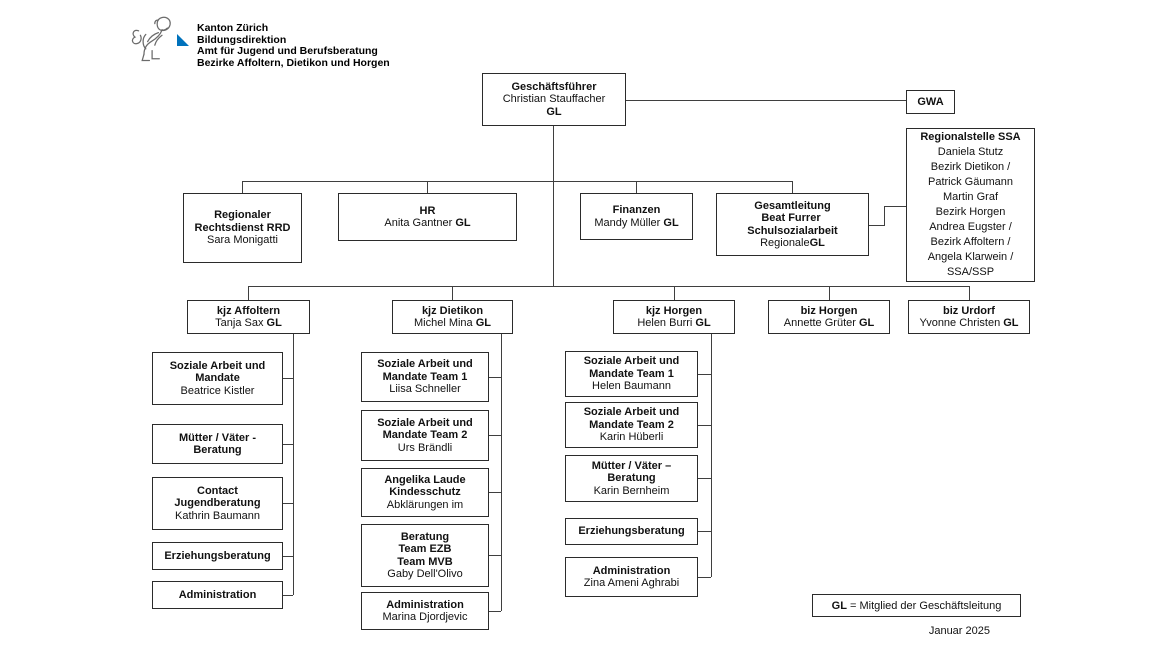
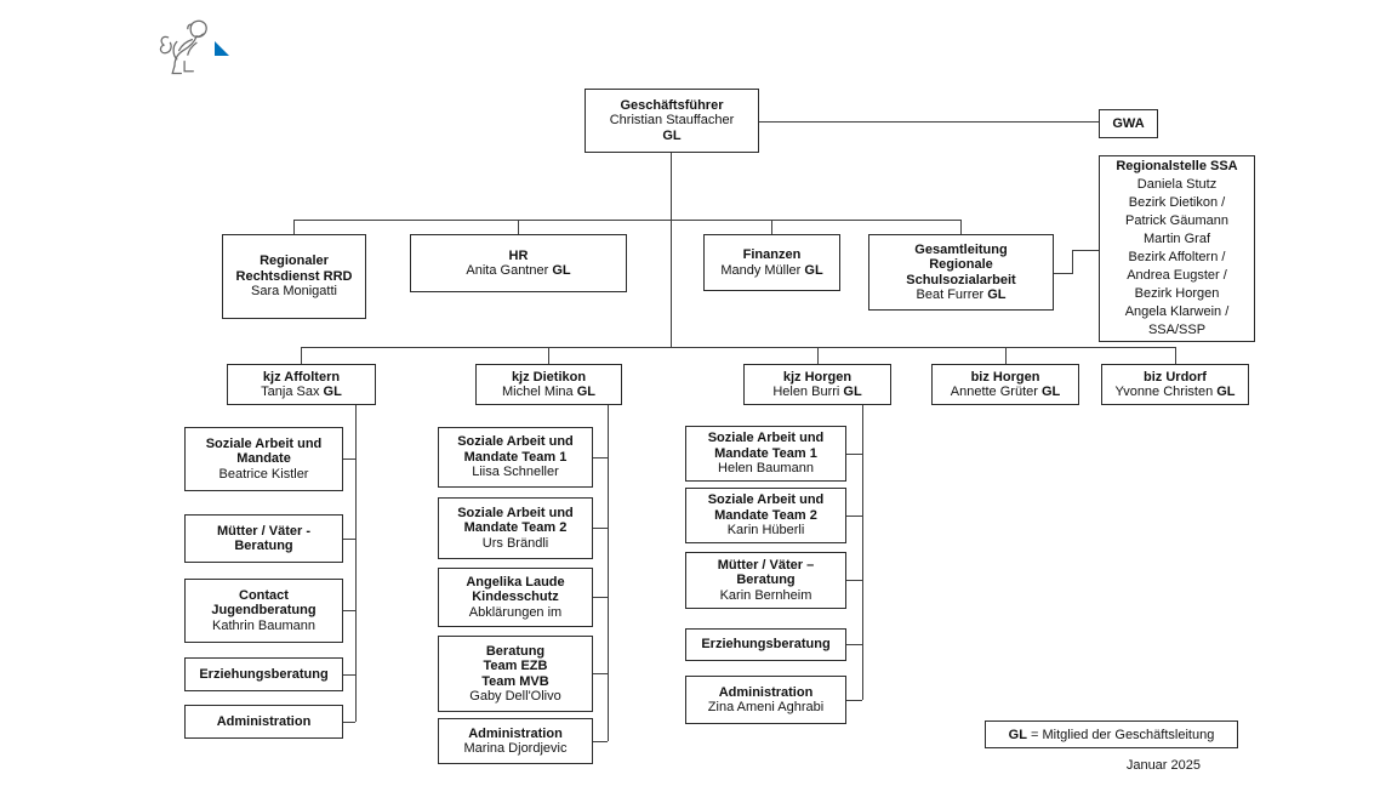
- Kanton Zürich
- Bildungsdirektion
- Amt für Jugend und Berufsberatung
- Bezirke Affoltern, Dietikon und Horgen
  Geschäftsführer
  Christian Stauffacher
  GL
  GWA
  Regionalstelle SSA
  Daniela Stutz
  Bezirk Dietikon /
  Patrick Gäumann
  Martin Graf
- Bezirk Horgen
+ Bezirk Affoltern /
  Andrea Eugster /
- Bezirk Affoltern /
+ Bezirk Horgen
  Angela Klarwein /
  SSA/SSP
  Regionaler
  Rechtsdienst RRD
  Sara Monigatti
  HR
  Anita Gantner GL
  Finanzen
  Mandy Müller GL
  Gesamtleitung
- Beat Furrer
+ Regionale
  Schulsozialarbeit
- RegionaleGL
+ Beat Furrer GL
  kjz Affoltern
  Tanja Sax GL
  kjz Dietikon
  Michel Mina GL
  kjz Horgen
  Helen Burri GL
  biz Horgen
  Annette Grüter GL
  biz Urdorf
  Yvonne Christen GL
  Soziale Arbeit und
  Mandate
  Beatrice Kistler
  Mütter / Väter -
  Beratung
  Contact
  Jugendberatung
  Kathrin Baumann
  Erziehungsberatung
  Administration
  Soziale Arbeit und
  Mandate Team 1
  Liisa Schneller
  Soziale Arbeit und
  Mandate Team 2
  Urs Brändli
  Angelika Laude
  Kindesschutz
  Abklärungen im
  Beratung
  Team EZB
  Team MVB
  Gaby Dell'Olivo
  Administration
  Marina Djordjevic
  Soziale Arbeit und
  Mandate Team 1
  Helen Baumann
  Soziale Arbeit und
  Mandate Team 2
  Karin Hüberli
  Mütter / Väter –
  Beratung
  Karin Bernheim
  Erziehungsberatung
  Administration
  Zina Ameni Aghrabi
  GL
  = Mitglied der Geschäftsleitung
  Januar 2025
